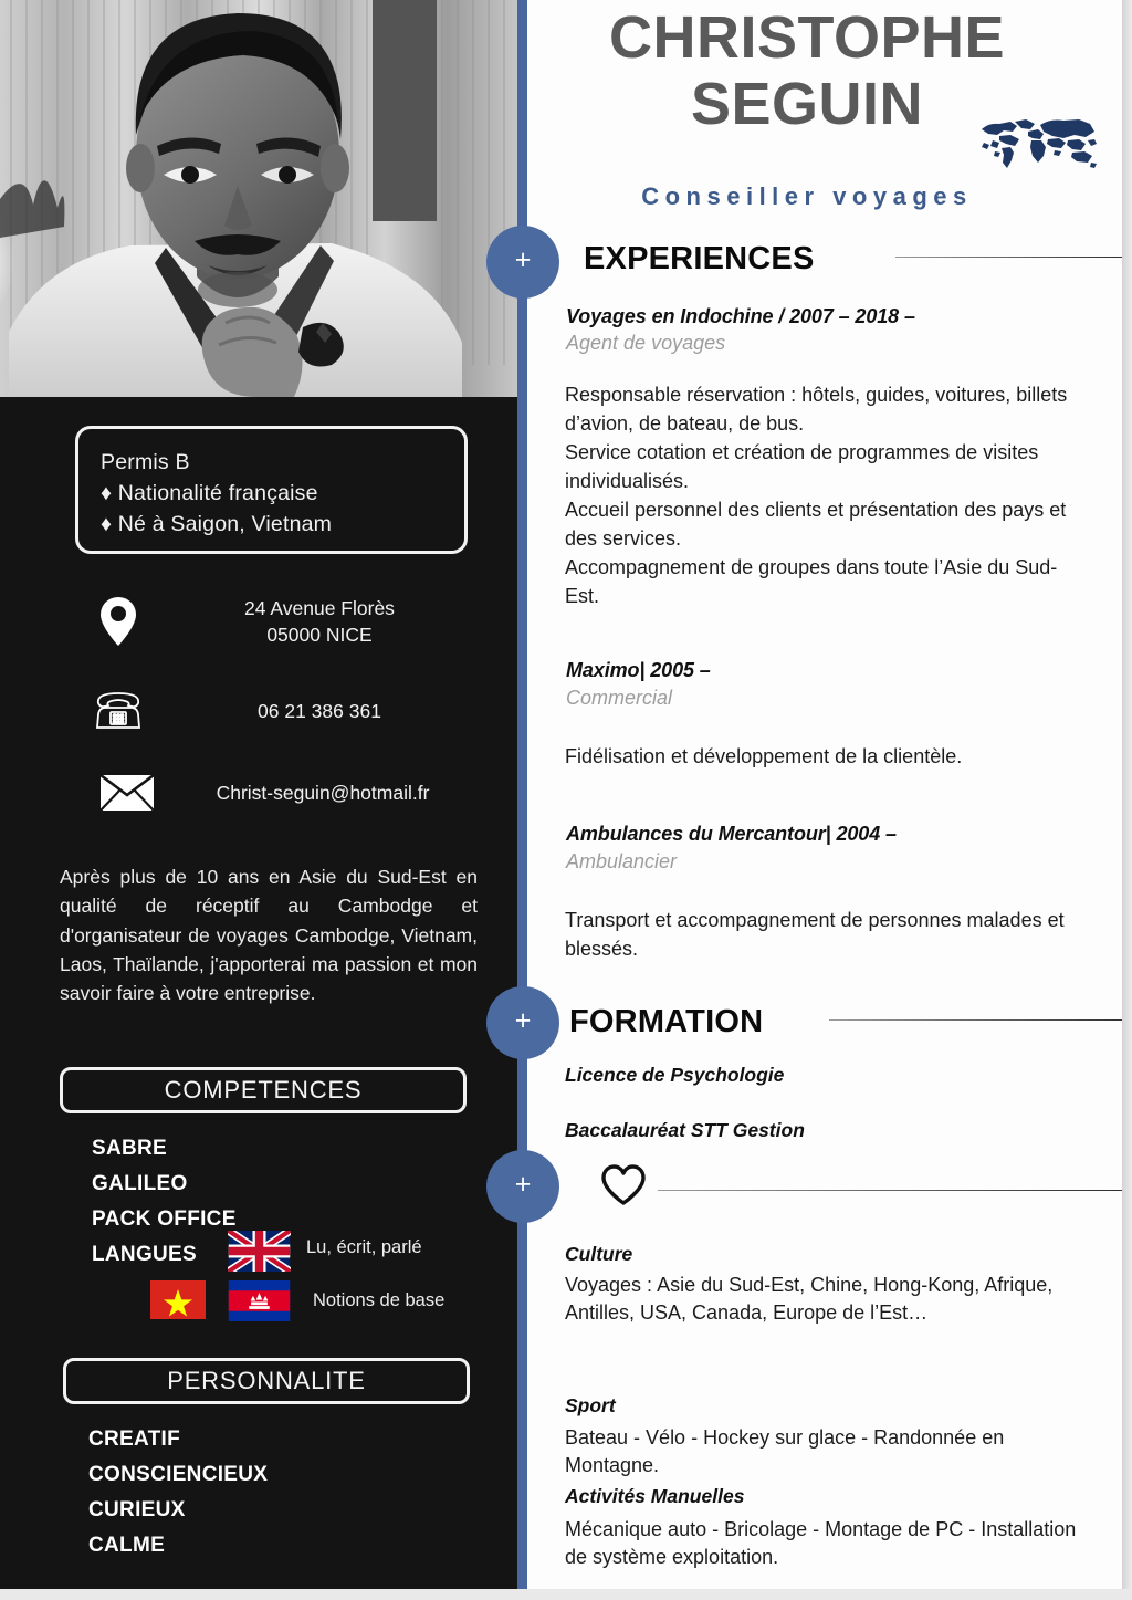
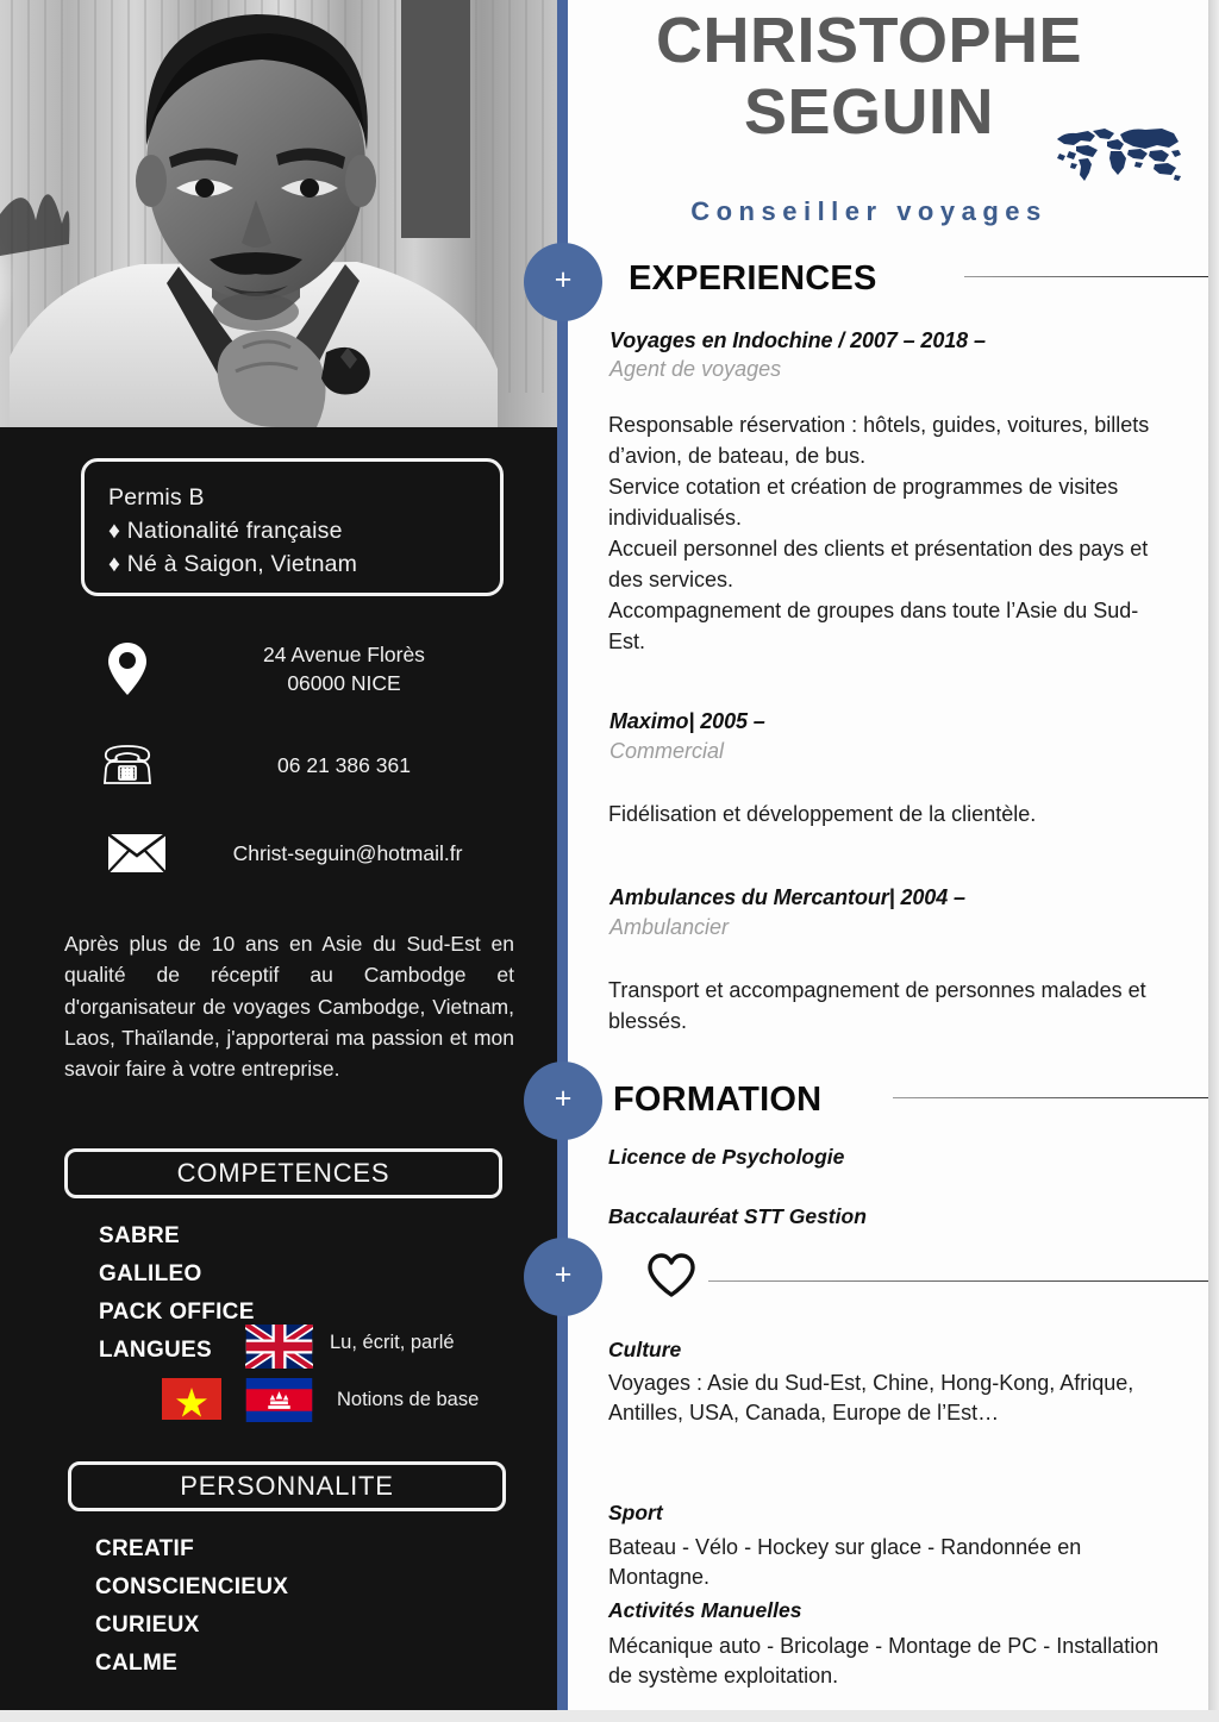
  Permis B
  ♦ Nationalité française
  ♦ Né à Saigon, Vietnam
  24 Avenue Florès
- 05000 NICE
+ 06000 NICE
  06 21 386 361
  Christ-seguin@hotmail.fr
  Après plus de 10 ans en Asie du Sud-Est en qualité de réceptif au Cambodge et d'organisateur de voyages Cambodge, Vietnam, Laos, Thaïlande, j'apporterai ma passion et mon savoir faire à votre entreprise.
  COMPETENCES
  SABRE
  GALILEO
  PACK OFFICE
  LANGUES
  Lu, écrit, parlé
  Notions de base
  PERSONNALITE
  CREATIF
  CONSCIENCIEUX
  CURIEUX
  CALME
  +
  +
  +
  CHRISTOPHE
  SEGUIN
  Conseiller voyages
  EXPERIENCES
  Voyages en Indochine / 2007 – 2018 –
  Agent de voyages
  Responsable réservation : hôtels, guides, voitures, billets d’avion, de bateau, de bus.
  Service cotation et création de programmes de visites individualisés.
  Accueil personnel des clients et présentation des pays et des services.
  Accompagnement de groupes dans toute l’Asie du Sud-Est.
  Maximo| 2005 –
  Commercial
  Fidélisation et développement de la clientèle.
  Ambulances du Mercantour| 2004 –
  Ambulancier
  Transport et accompagnement de personnes malades et blessés.
  FORMATION
  Licence de Psychologie
  Baccalauréat STT Gestion
  Culture
  Voyages : Asie du Sud-Est, Chine, Hong-Kong, Afrique, Antilles, USA, Canada, Europe de l’Est…
  Sport
  Bateau - Vélo - Hockey sur glace - Randonnée en Montagne.
  Activités Manuelles
  Mécanique auto - Bricolage - Montage de PC - Installation de système exploitation.
